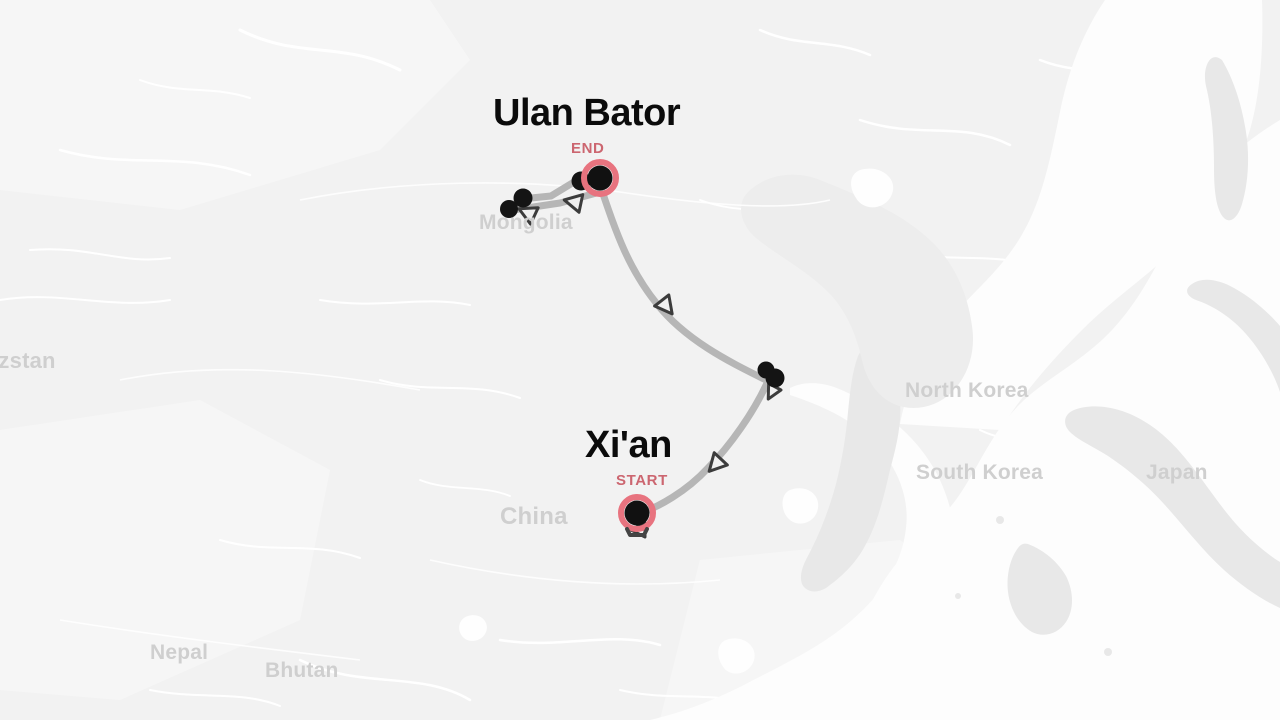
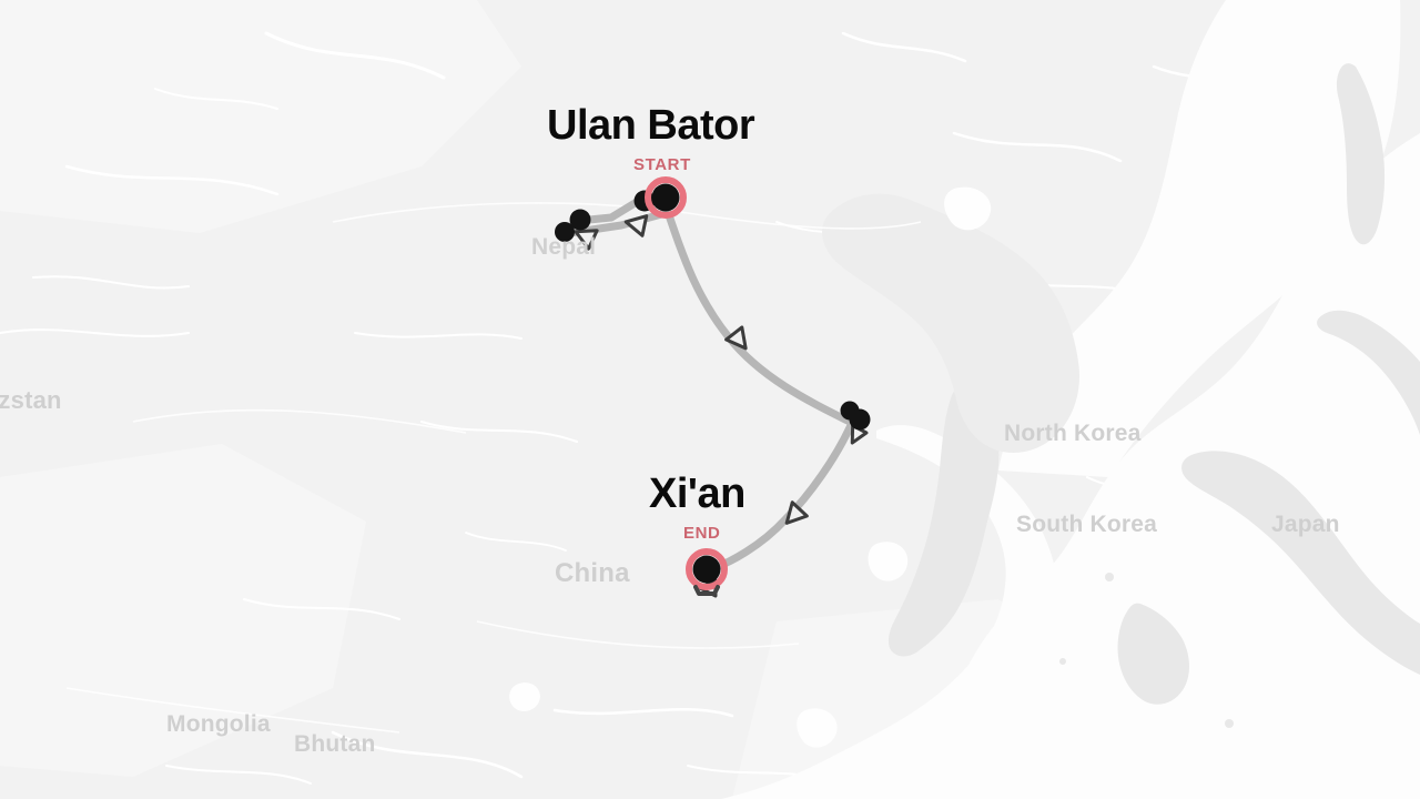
  zstan
- Mongolia
+ Nepal
  China
  North Korea
  South Korea
  Japan
- Nepal
+ Mongolia
  Bhutan
  Ulan Bator
- END
+ START
  Xi'an
- START
+ END
